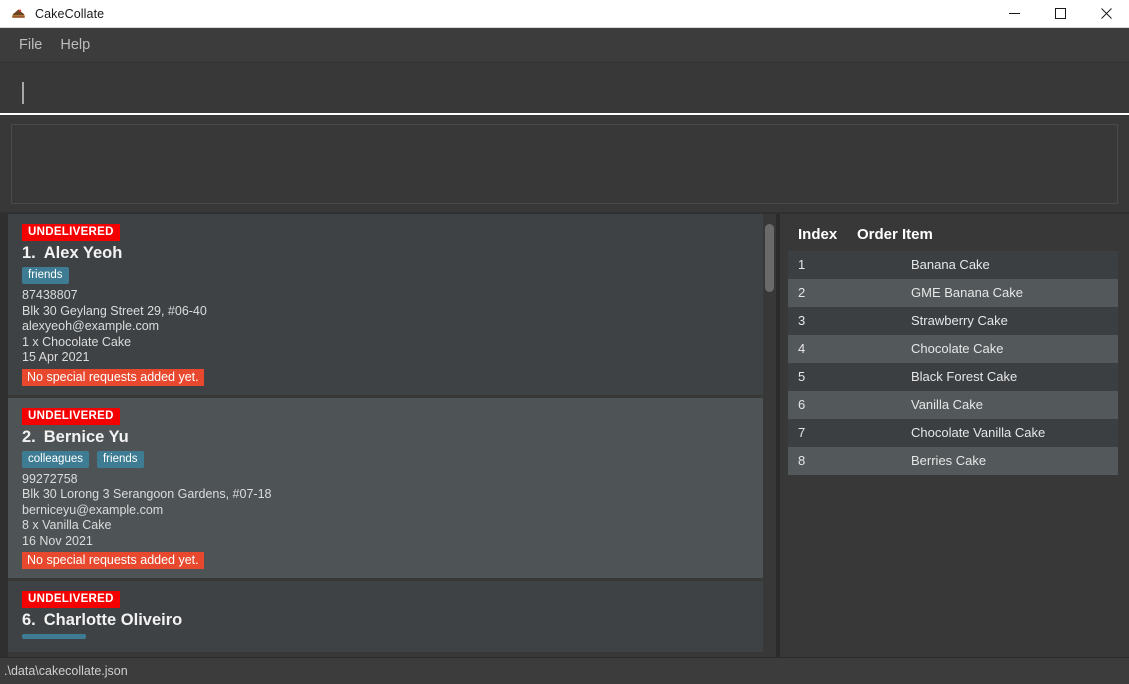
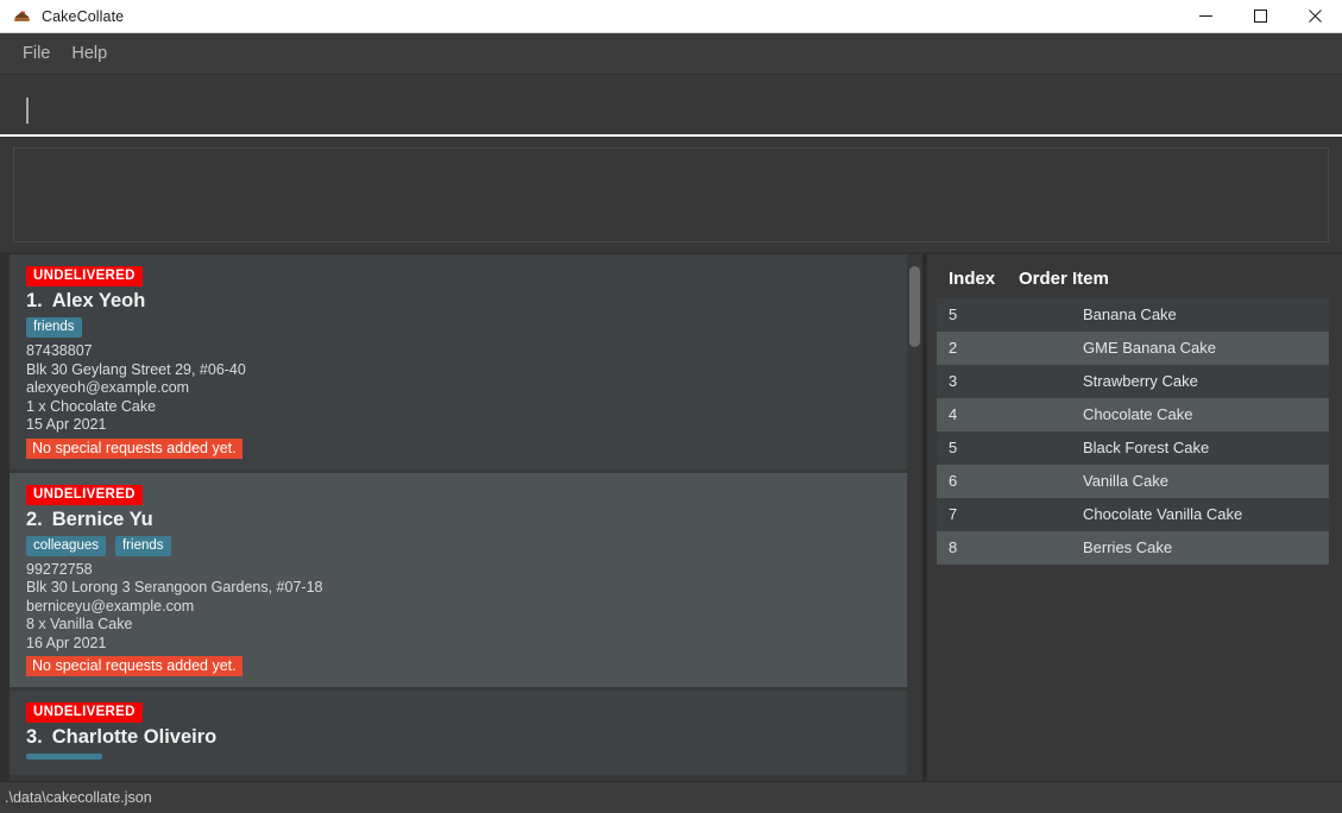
  CakeCollate
  File
  Help
  UNDELIVERED
  1. Alex Yeoh
  friends
  87438807
  Blk 30 Geylang Street 29, #06-40
  alexyeoh@example.com
  1 x Chocolate Cake
  15 Apr 2021
  No special requests added yet.
  UNDELIVERED
  2. Bernice Yu
  colleagues
  friends
  99272758
  Blk 30 Lorong 3 Serangoon Gardens, #07-18
  berniceyu@example.com
  8 x Vanilla Cake
- 16 Nov 2021
+ 16 Apr 2021
  No special requests added yet.
  UNDELIVERED
- 6. Charlotte Oliveiro
+ 3. Charlotte Oliveiro
  Index	Order Item
- 1	Banana Cake
+ 5	Banana Cake
  2	GME Banana Cake
  3	Strawberry Cake
  4	Chocolate Cake
  5	Black Forest Cake
  6	Vanilla Cake
  7	Chocolate Vanilla Cake
  8	Berries Cake
  .\data\cakecollate.json
